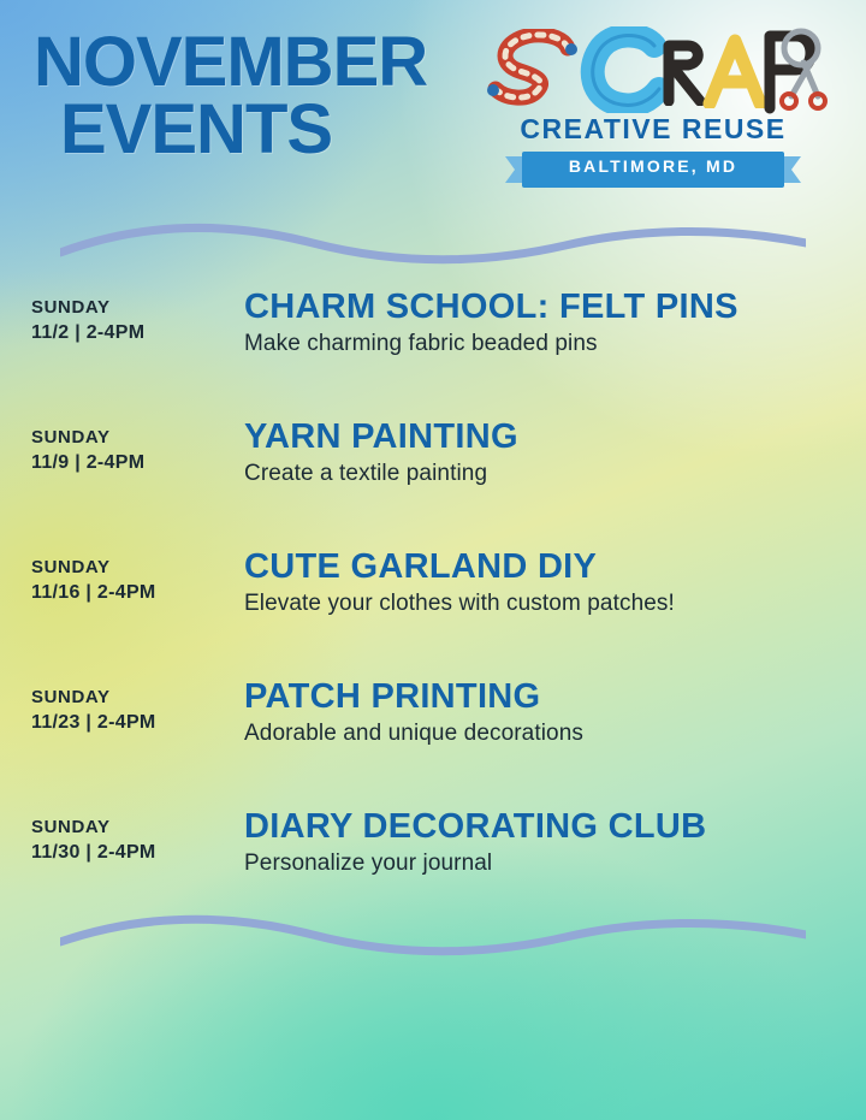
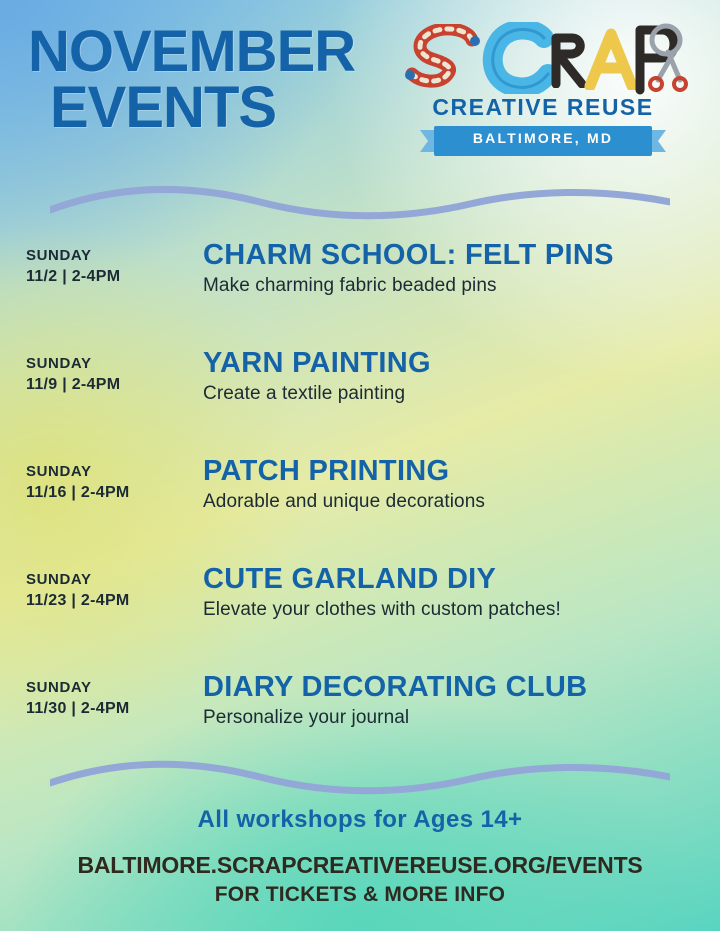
  NOVEMBER
  EVENTS
  CREATIVE REUSE
  BALTIMORE, MD
  SUNDAY
  11/2 | 2-4PM
  CHARM SCHOOL: FELT PINS
  Make charming fabric beaded pins
  SUNDAY
  11/9 | 2-4PM
  YARN PAINTING
  Create a textile painting
  SUNDAY
  11/16 | 2-4PM
- CUTE GARLAND DIY
+ PATCH PRINTING
- Elevate your clothes with custom patches!
+ Adorable and unique decorations
  SUNDAY
  11/23 | 2-4PM
- PATCH PRINTING
+ CUTE GARLAND DIY
- Adorable and unique decorations
+ Elevate your clothes with custom patches!
  SUNDAY
  11/30 | 2-4PM
  DIARY DECORATING CLUB
  Personalize your journal
+ All workshops for Ages 14+
+ BALTIMORE.SCRAPCREATIVEREUSE.ORG/EVENTS
+ FOR TICKETS & MORE INFO
